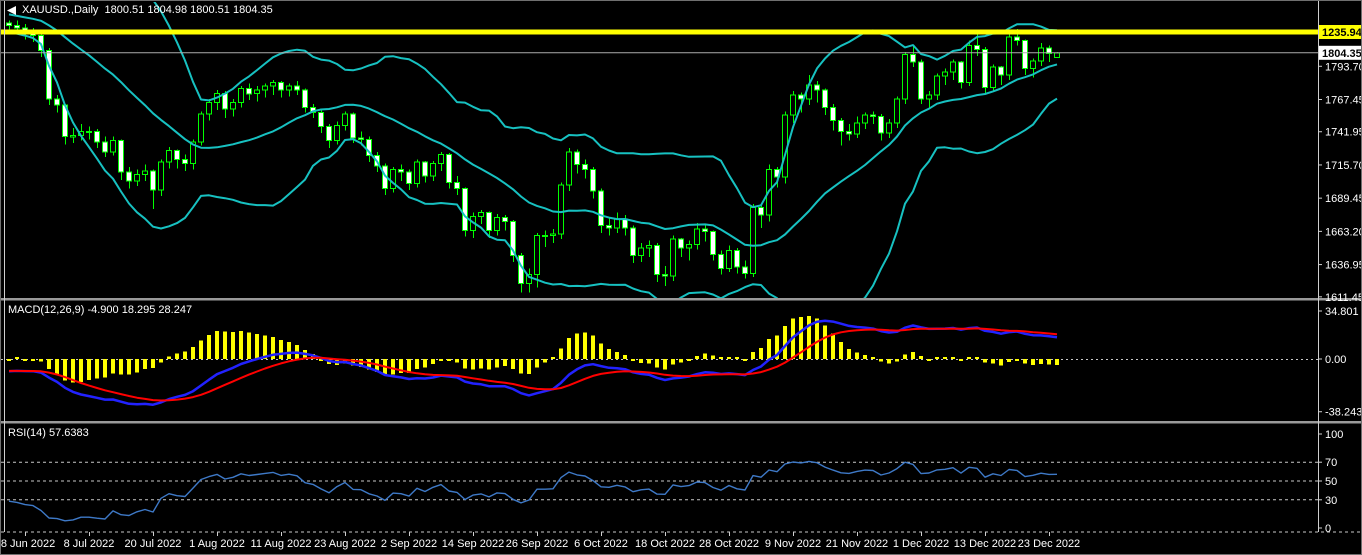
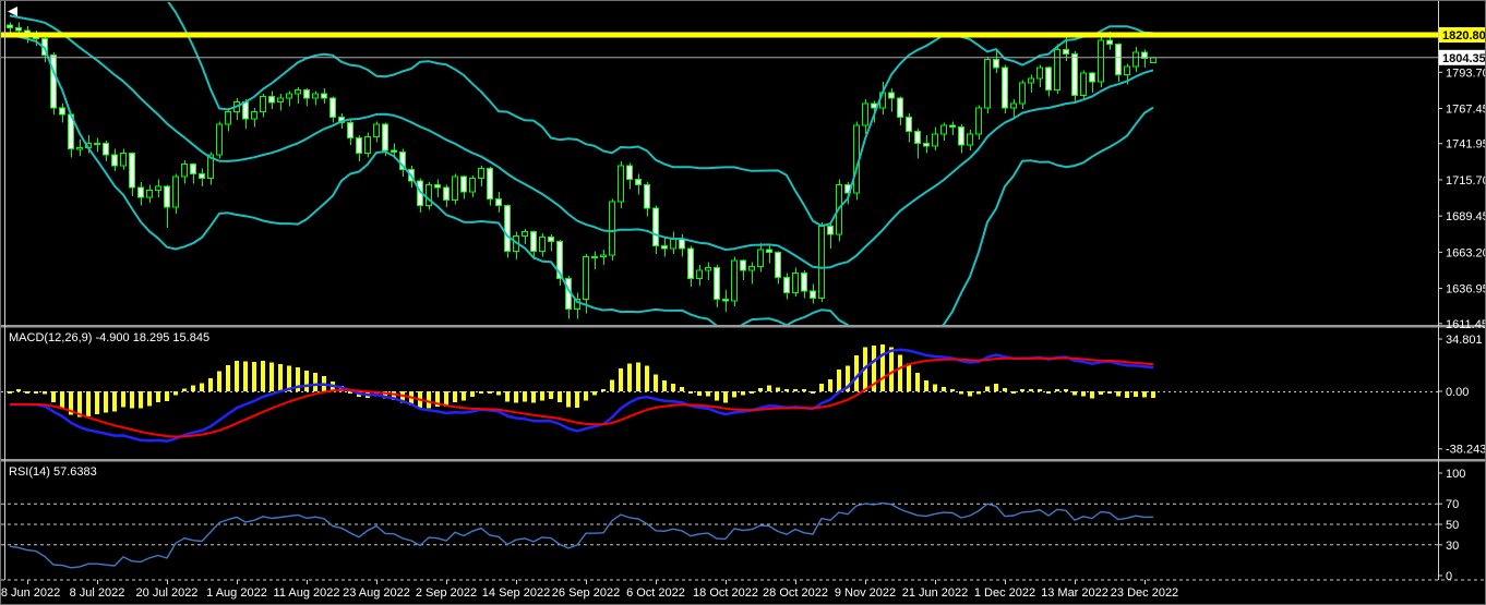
  1793.7
  1767.4
  1741.9
  1715.7
  1689.4
  1663.2
  1636.9
  1611.45
- 1235.94
+ 1820.80
  1804.35
  34.801
  0.00
  -38.243
  100
  70
  50
  30
  0
  8 Jun 2022
  8 Jul 2022
  20 Jul 2022
  1 Aug 2022
  11 Aug 2022
  23 Aug 2022
  2 Sep 2022
  14 Sep 2022
  26 Sep 2022
  6 Oct 2022
  18 Oct 2022
  28 Oct 2022
  9 Nov 2022
- 21 Nov 2022
+ 21 Jun 2022
  1 Dec 2022
- 13 Dec 2022
+ 13 Mar 2022
  23 Dec 2022
- XAUUSD.,Daily 1800.51 1804.98 1800.51 1804.35
- MACD(12,26,9) -4.900 18.295 28.247
+ MACD(12,26,9) -4.900 18.295 15.845
  RSI(14) 57.6383
